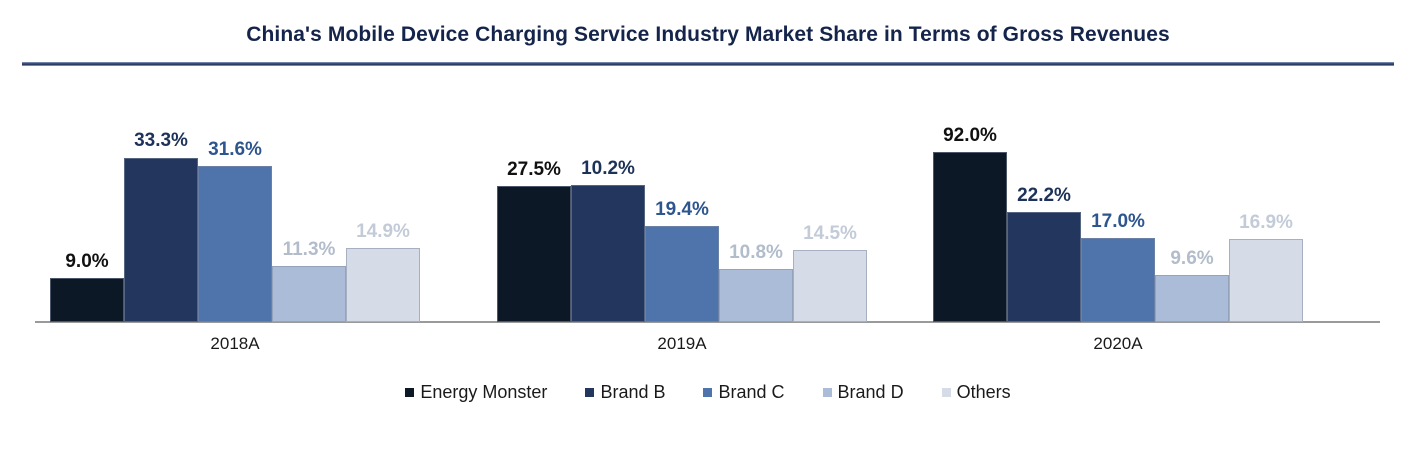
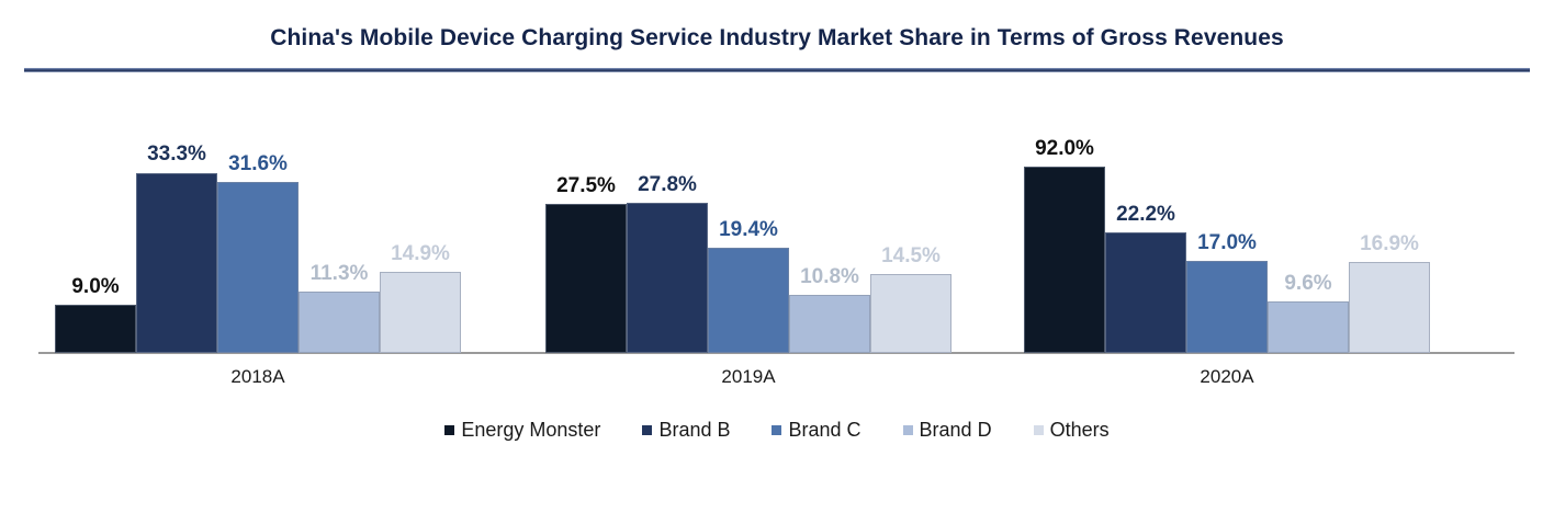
  China's Mobile Device Charging Service Industry Market Share in Terms of Gross Revenues
  9.0%
  33.3%
  31.6%
  11.3%
  14.9%
  27.5%
- 10.2%
+ 27.8%
  19.4%
  10.8%
  14.5%
  92.0%
  22.2%
  17.0%
  9.6%
  16.9%
  2018A
  2019A
  2020A
  Energy Monster
  Brand B
  Brand C
  Brand D
  Others
